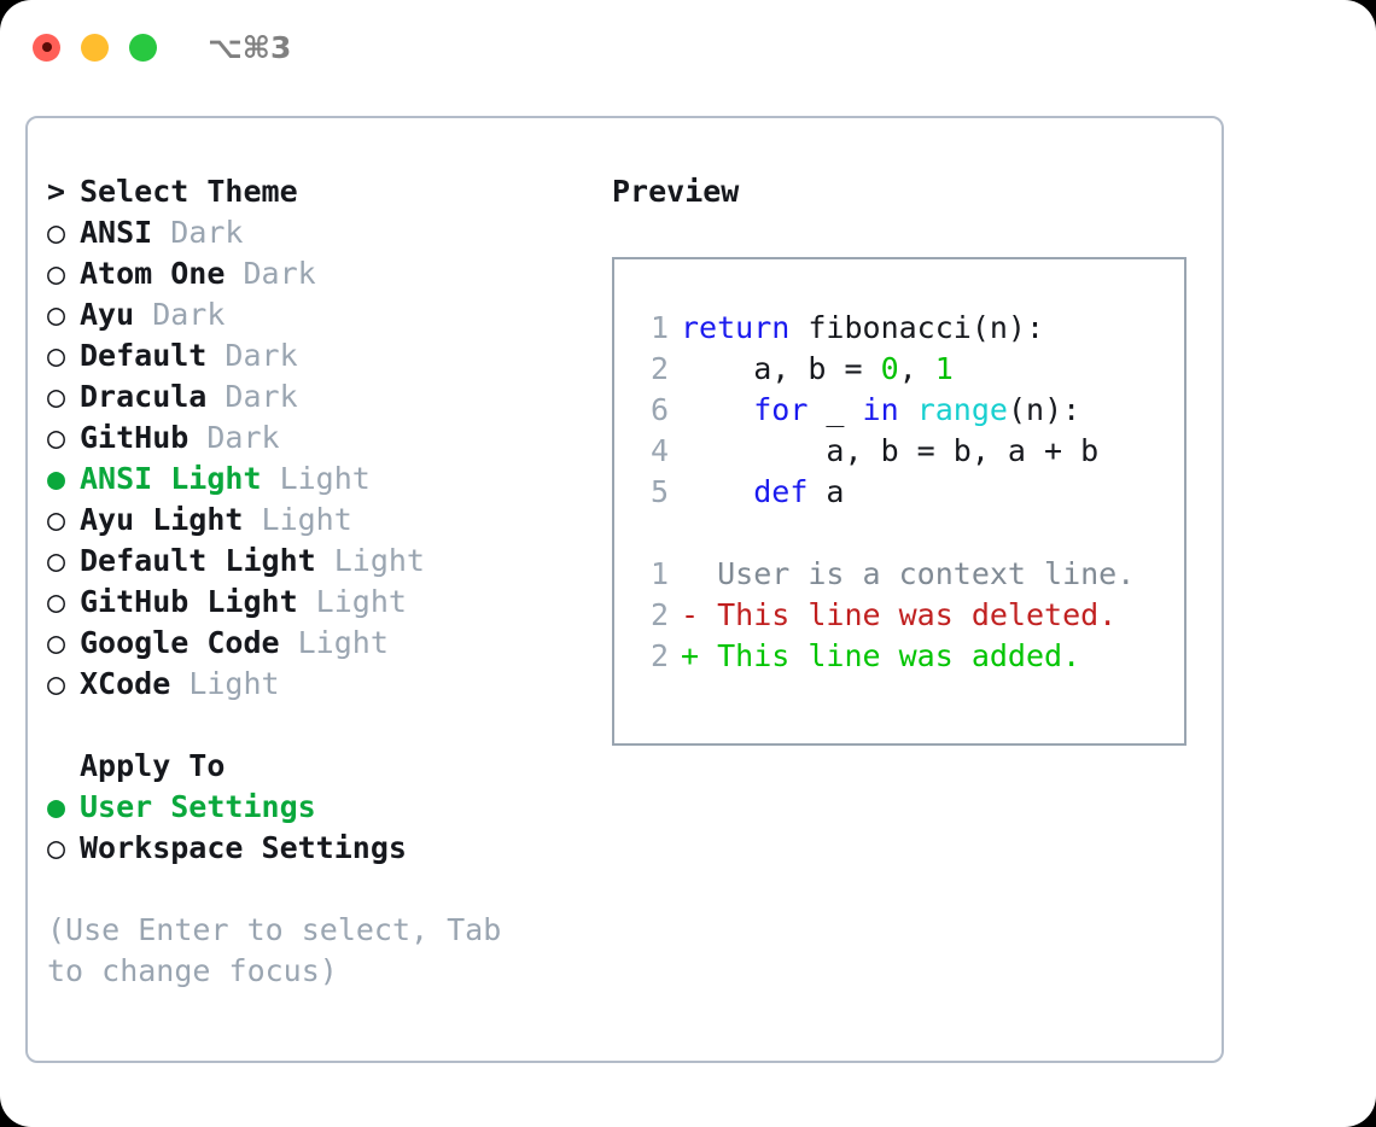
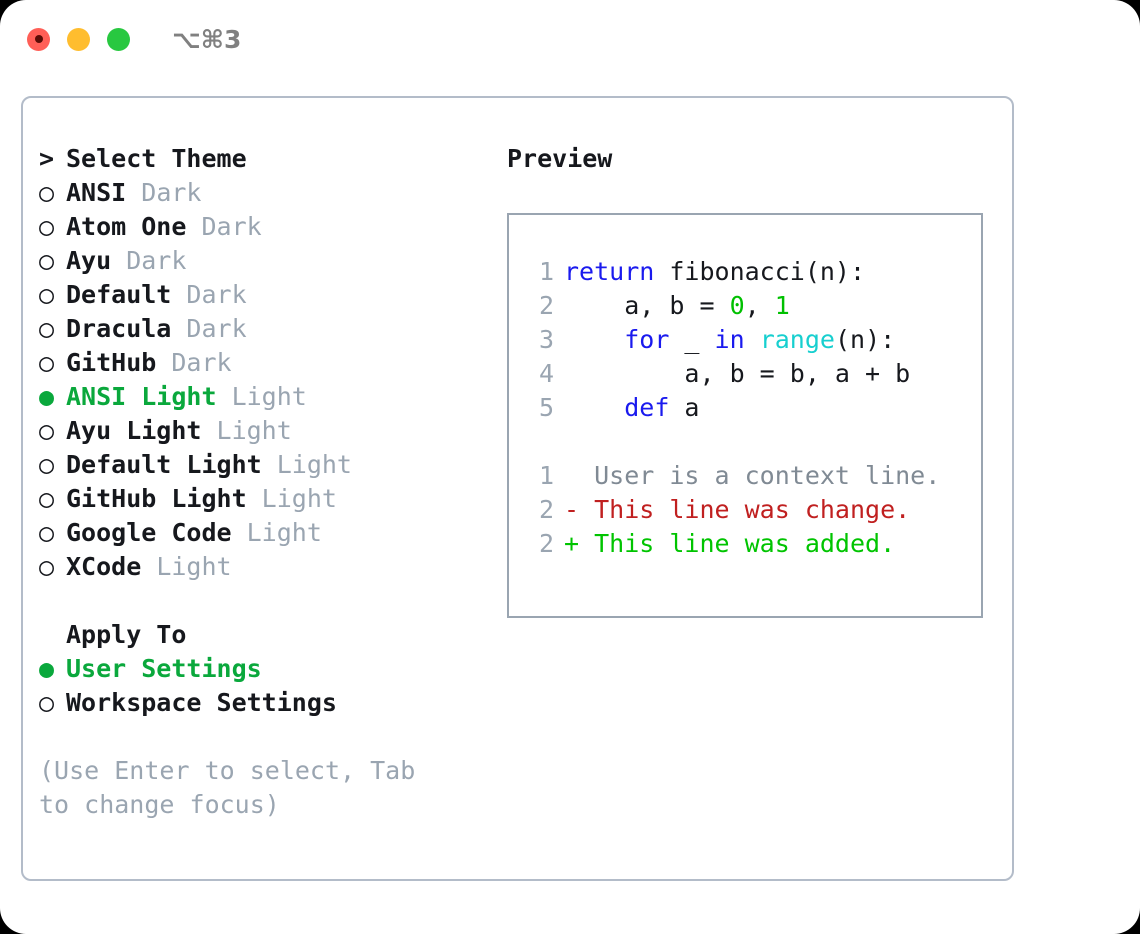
  ⌥⌘3
  > Select Theme
  ○ ANSI Dark
  ○ Atom One Dark
  ○ Ayu Dark
  ○ Default Dark
  ○ Dracula Dark
  ○ GitHub Dark
  ● ANSI Light Light
  ○ Ayu Light Light
  ○ Default Light Light
  ○ GitHub Light Light
  ○ Google Code Light
  ○ XCode Light
  Apply To
  ● User Settings
  ○ Workspace Settings
  (Use Enter to select, Tab to change focus)
  Preview
  1 return fibonacci(n):
  2 a, b = 0, 1
- 6 for _ in range(n):
+ 3 for _ in range(n):
  4 a, b = b, a + b
  5 def a
  1 User is a context line.
- 2 - This line was deleted.
+ 2 - This line was change.
  2 + This line was added.
